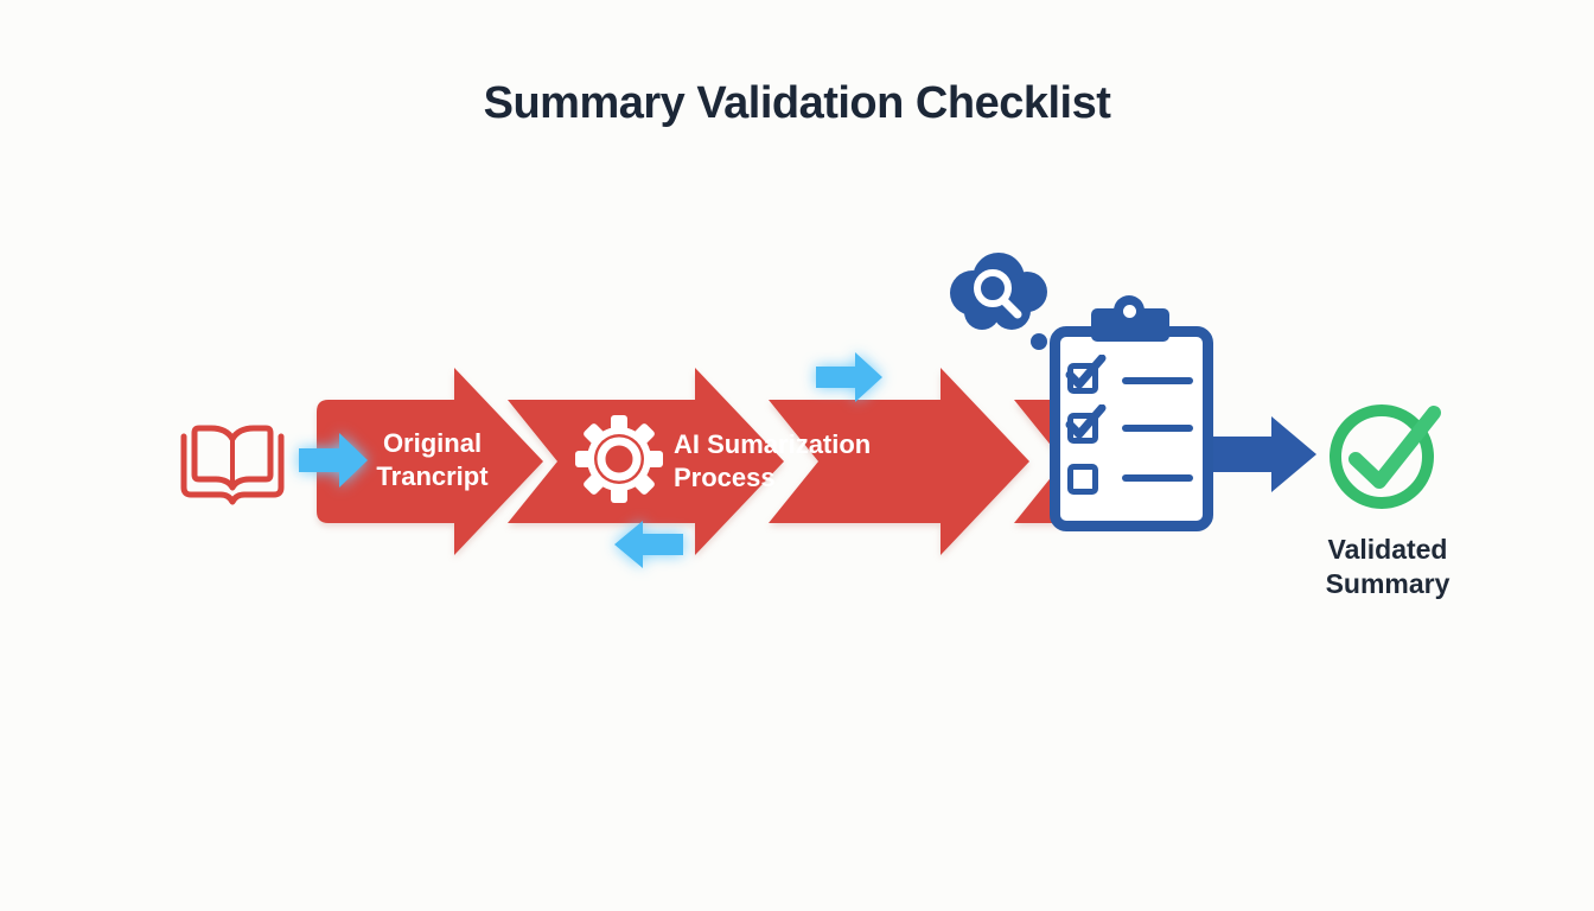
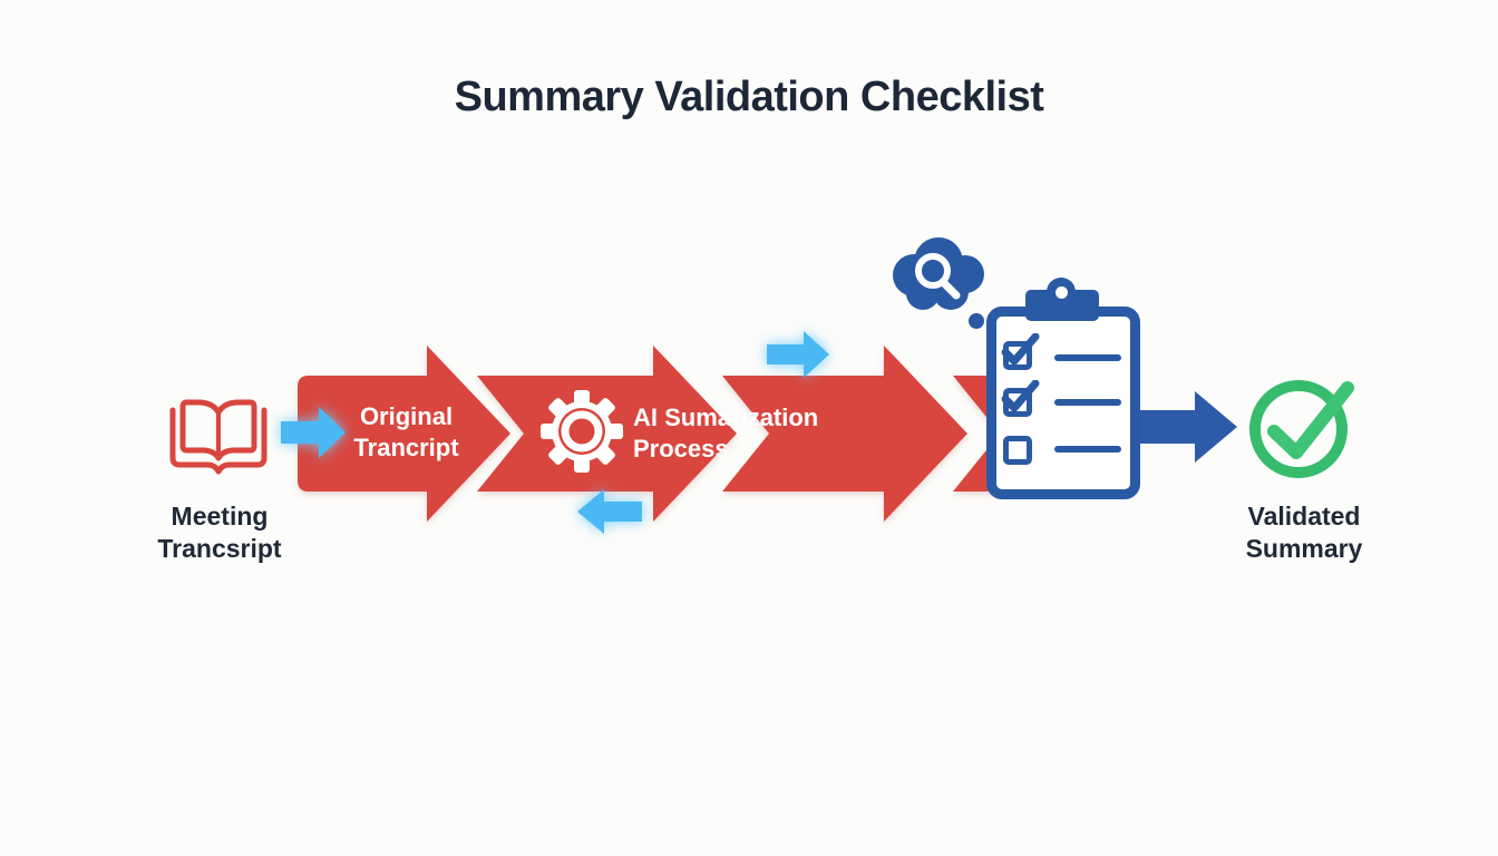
  Summary Validation Checklist
+ Meeting
+ Trancsript
  Original
  Trancript
  AI Sumarization
  Process
  Validated
  Summary
